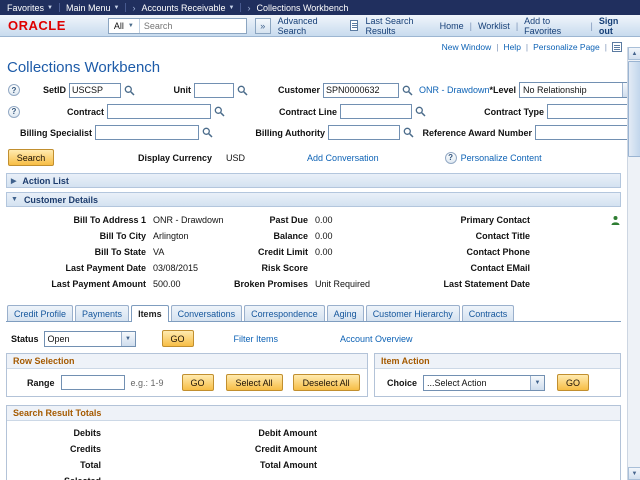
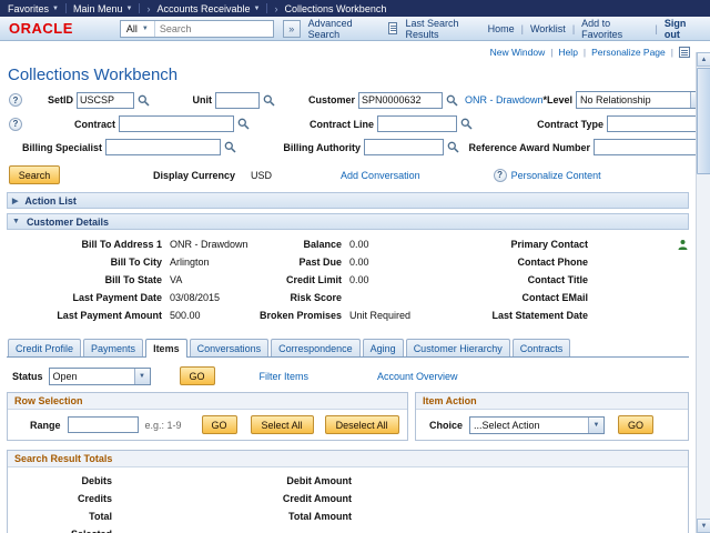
  Favorites
  Main Menu
  ›
  Accounts Receivable
  ›
  Collections Workbench
  ORACLE
  All
  Search
  »
  Advanced Search
  Last Search Results
  Home
  |
  Worklist
  |
  Add to Favorites
  |
  Sign out
  New Window
  |
  Help
  |
  Personalize Page
  |
  Collections Workbench
  ?
  SetID
  USCSP
  Unit
  Customer
  SPN0000632
  ONR - Drawdown
  *Level
  No Relationship
  ?
  Contract
  Contract Line
  Contract Type
  Billing Specialist
  Billing Authority
  Reference Award Number
  Search
  Display Currency
  USD
  Add Conversation
  ?
  Personalize Content
  Action List
  Customer Details
  Bill To Address 1
  ONR - Drawdown
- Past Due
+ Balance
  0.00
  Primary Contact
  Bill To City
  Arlington
- Balance
+ Past Due
  0.00
- Contact Title
+ Contact Phone
  Bill To State
  VA
  Credit Limit
  0.00
- Contact Phone
+ Contact Title
  Last Payment Date
  03/08/2015
  Risk Score
  Contact EMail
  Last Payment Amount
  500.00
  Broken Promises
  Unit Required
  Last Statement Date
  Credit Profile
  Payments
  Items
  Conversations
  Correspondence
  Aging
  Customer Hierarchy
  Contracts
  Status
  Open
  GO
  Filter Items
  Account Overview
  Row Selection
  Range
  e.g.: 1-9
  GO
  Select All
  Deselect All
  Item Action
  Choice
  ...Select Action
  GO
  Search Result Totals
  Debits
  Debit Amount
  Credits
  Credit Amount
  Total
  Total Amount
